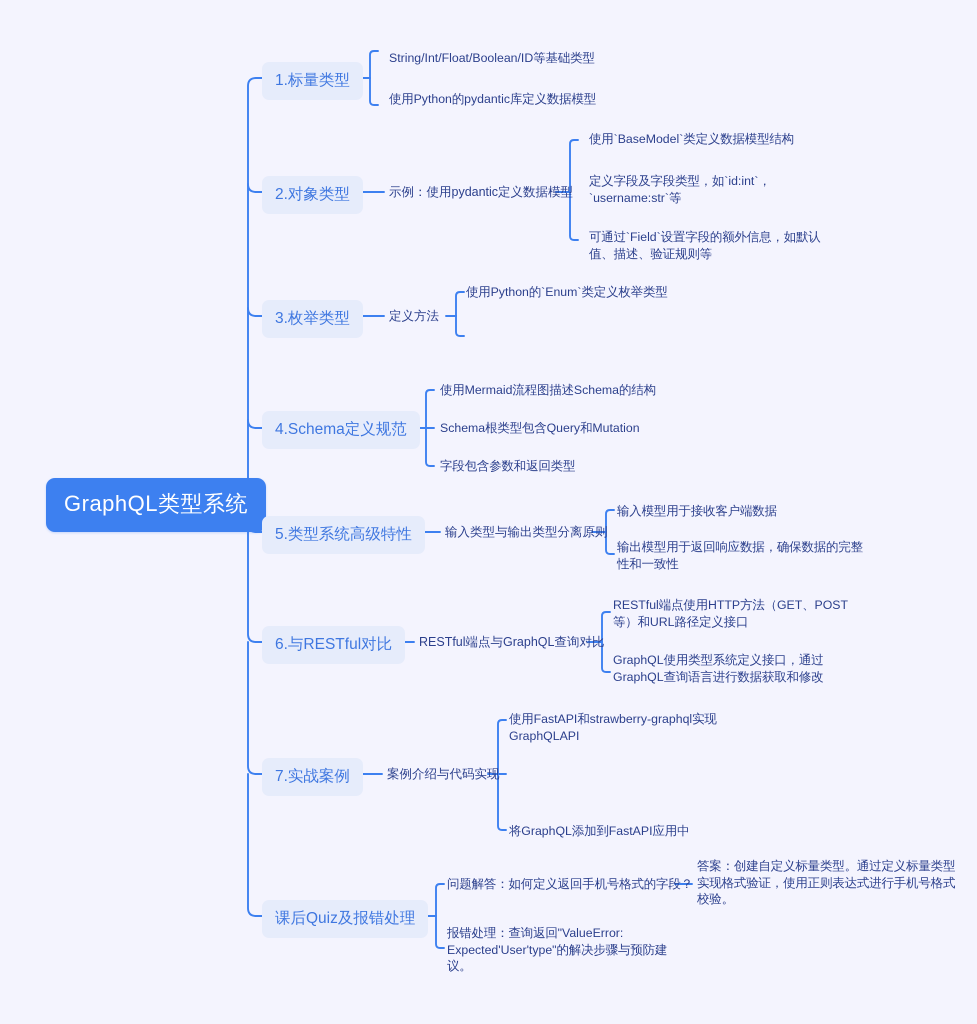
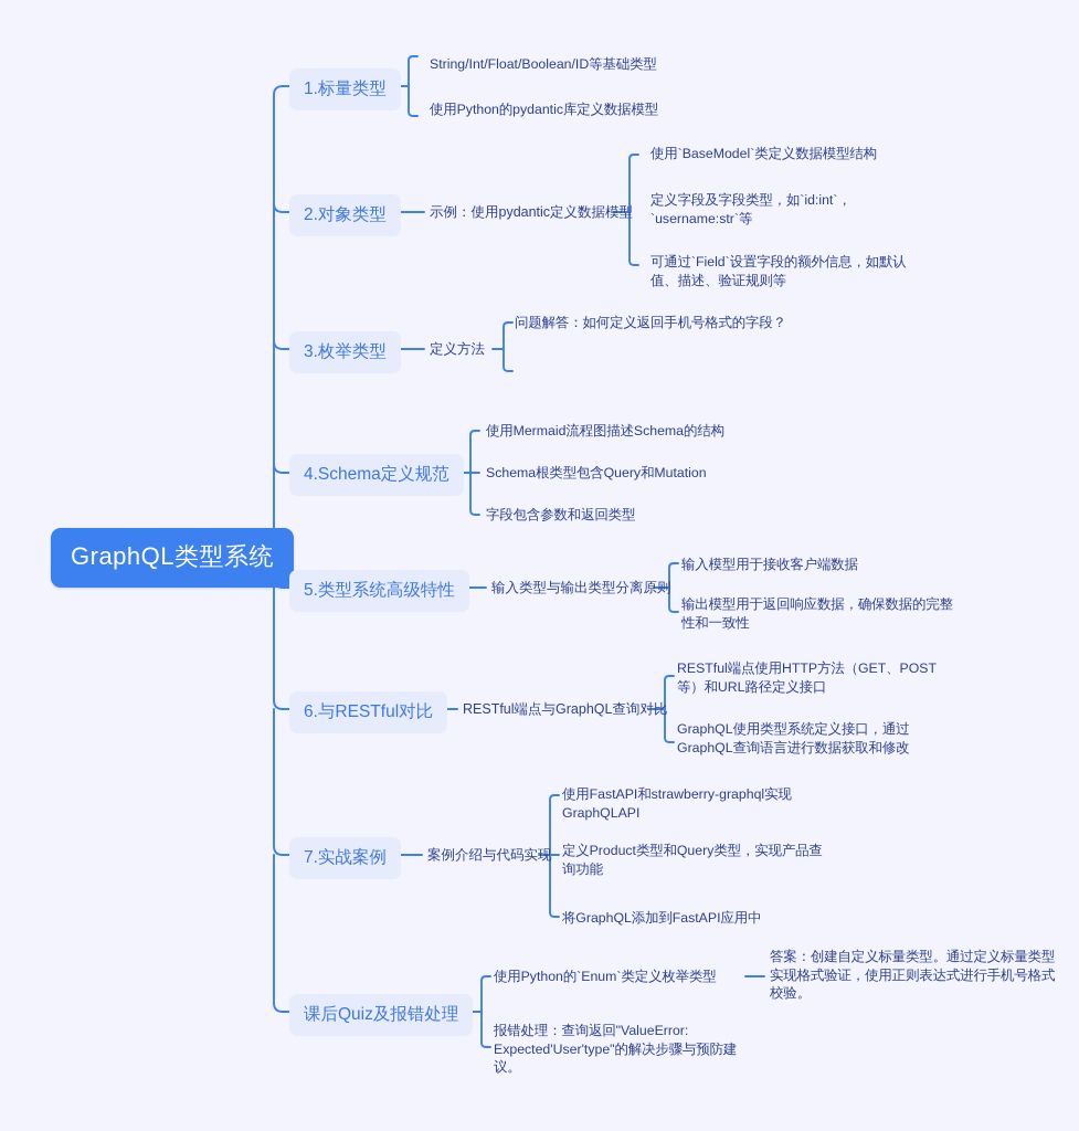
  GraphQL类型系统
  1.标量类型
  String/Int/Float/Boolean/ID等基础类型
  使用Python的pydantic库定义数据模型
  2.对象类型
  示例：使用pydantic定义数据模型
  使用`BaseModel`类定义数据模型结构
  定义字段及字段类型，如`id:int`，`username:str`等
  可通过`Field`设置字段的额外信息，如默认值、描述、验证规则等
  3.枚举类型
  定义方法
- 使用Python的`Enum`类定义枚举类型
+ 问题解答：如何定义返回手机号格式的字段？
  4.Schema定义规范
  使用Mermaid流程图描述Schema的结构
  Schema根类型包含Query和Mutation
  字段包含参数和返回类型
  5.类型系统高级特性
  输入类型与输出类型分离原则
  输入模型用于接收客户端数据
  输出模型用于返回响应数据，确保数据的完整性和一致性
  6.与RESTful对比
  RESTful端点与GraphQL查询对比
  RESTful端点使用HTTP方法（GET、POST等）和URL路径定义接口
  GraphQL使用类型系统定义接口，通过GraphQL查询语言进行数据获取和修改
  7.实战案例
  案例介绍与代码实现
  使用FastAPI和strawberry-graphql实现GraphQLAPI
+ 定义Product类型和Query类型，实现产品查询功能
  将GraphQL添加到FastAPI应用中
  课后Quiz及报错处理
- 问题解答：如何定义返回手机号格式的字段？
+ 使用Python的`Enum`类定义枚举类型
  答案：创建自定义标量类型。通过定义标量类型实现格式验证，使用正则表达式进行手机号格式校验。
  报错处理：查询返回"ValueError: Expected'User'type"的解决步骤与预防建议。
